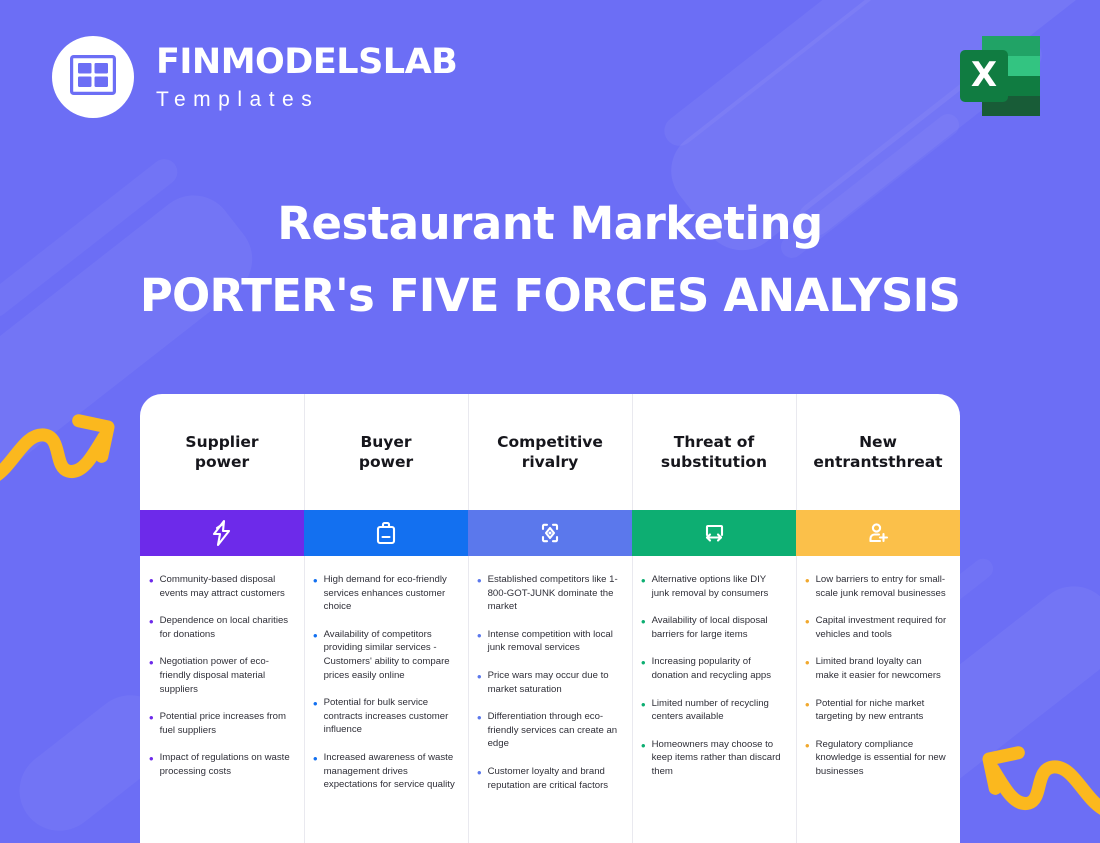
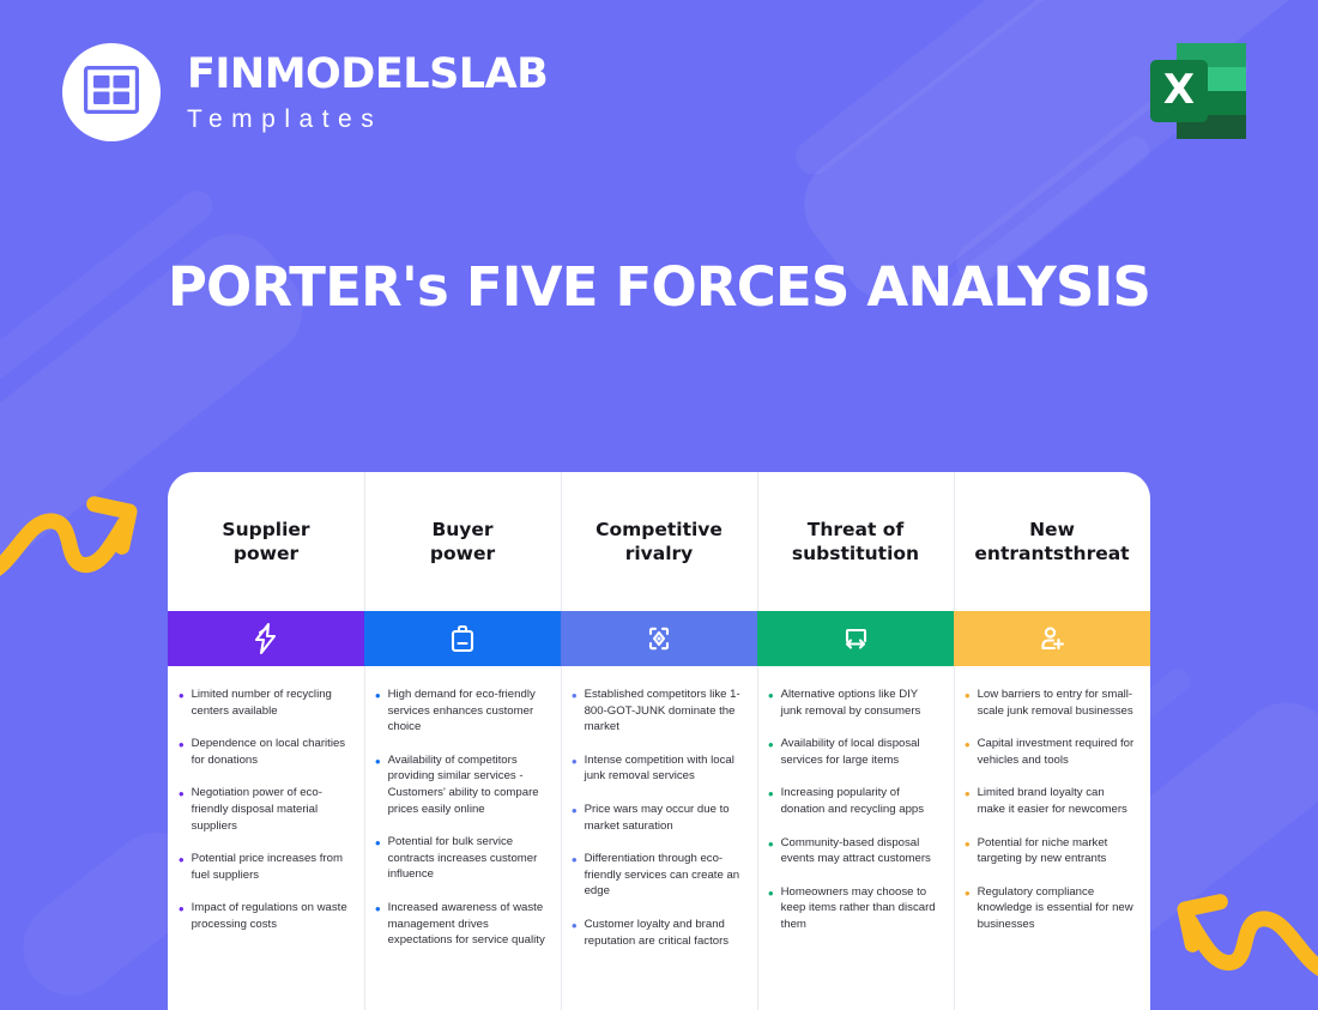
  FINMODELSLAB
  Templates
  X
- Restaurant Marketing
  PORTER's FIVE FORCES ANALYSIS
  Supplier
  power
  •
- Community-based disposal events may attract customers
+ Limited number of recycling centers available
  •
  Dependence on local charities for donations
  •
  Negotiation power of eco-friendly disposal material suppliers
  •
  Potential price increases from fuel suppliers
  •
  Impact of regulations on waste processing costs
  Buyer
  power
  •
  High demand for eco-friendly services enhances customer choice
  •
  Availability of competitors providing similar services - Customers' ability to compare prices easily online
  •
  Potential for bulk service contracts increases customer influence
  •
  Increased awareness of waste management drives expectations for service quality
  Competitive
  rivalry
  •
  Established competitors like 1-800-GOT-JUNK dominate the market
  •
  Intense competition with local junk removal services
  •
  Price wars may occur due to market saturation
  •
  Differentiation through eco-friendly services can create an edge
  •
  Customer loyalty and brand reputation are critical factors
  Threat of
  substitution
  •
  Alternative options like DIY junk removal by consumers
  •
- Availability of local disposal barriers for large items
+ Availability of local disposal services for large items
  •
  Increasing popularity of donation and recycling apps
  •
- Limited number of recycling centers available
+ Community-based disposal events may attract customers
  •
  Homeowners may choose to keep items rather than discard them
  New
  entrantsthreat
  •
  Low barriers to entry for small-scale junk removal businesses
  •
  Capital investment required for vehicles and tools
  •
  Limited brand loyalty can make it easier for newcomers
  •
  Potential for niche market targeting by new entrants
  •
  Regulatory compliance knowledge is essential for new businesses
